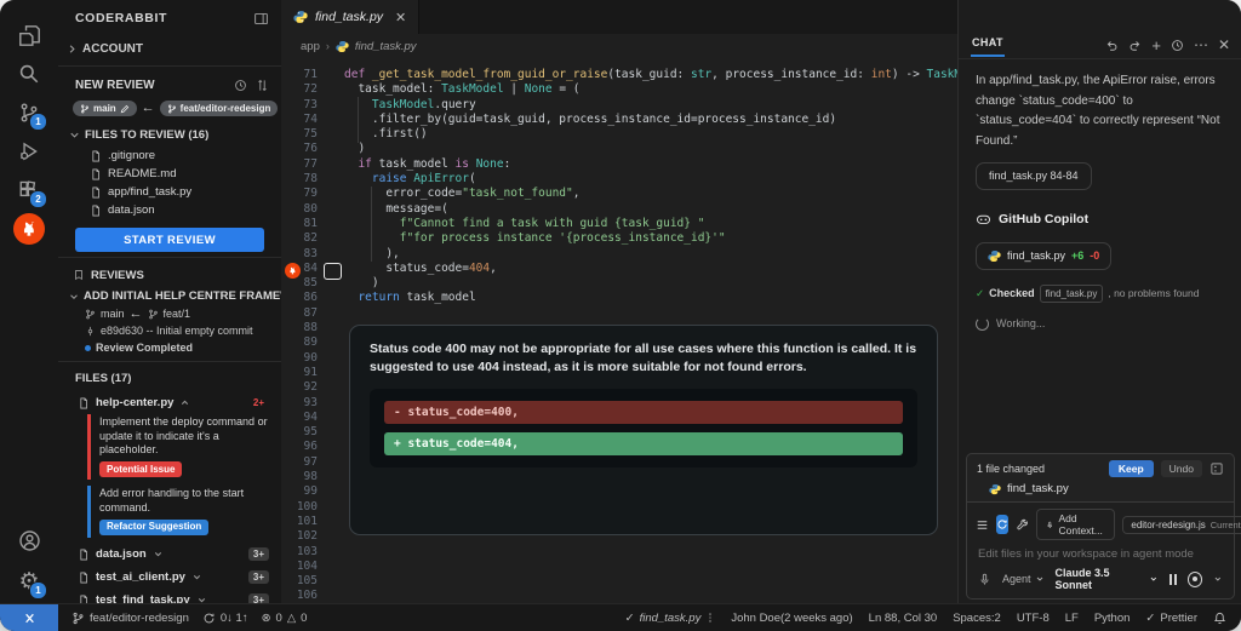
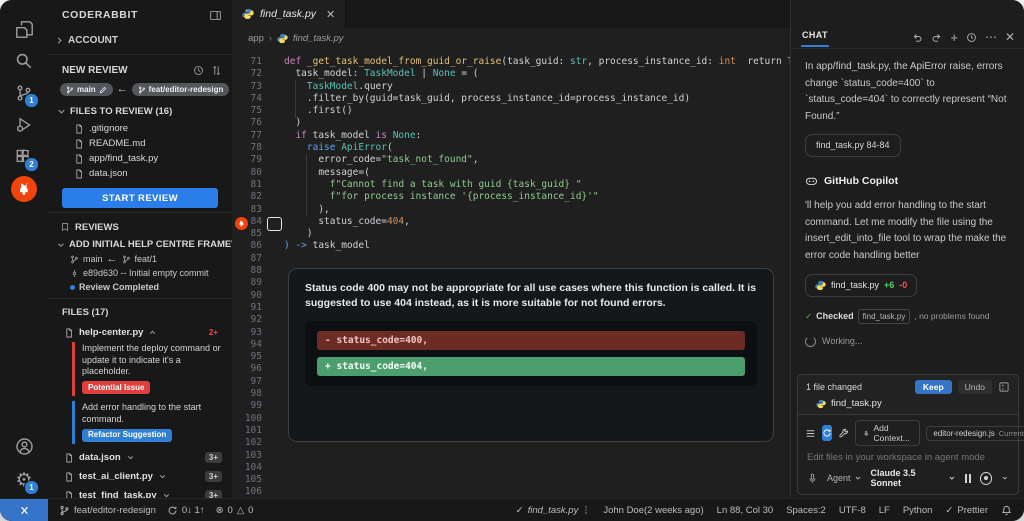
  1
  2
  ⚙
  1
  CODERABBIT
  ACCOUNT
  NEW REVIEW
  main
  ←
  feat/editor-redesign
  FILES TO REVIEW (16)
  .gitignore
  README.md
  app/find_task.py
  data.json
  START REVIEW
  REVIEWS
  ADD INITIAL HELP CENTRE FRAME
  main
  ←
  feat/1
  e89d630 -- Initial empty commit
  Review Completed
  FILES (17)
  help-center.py
  2+
  Implement the deploy command or update it to indicate it's a placeholder.
  Potential Issue
  Add error handling to the start command.
  Refactor Suggestion
  data.json
  3+
  test_ai_client.py
  3+
  test_find_task.py
  3+
  find_task.py
  ✕
  app
  ›
  find_task.py
  71
  72
  73
  74
  75
  76
  77
  78
  79
  80
  81
  82
  83
  84
  85
  86
  87
  88
  89
  90
  91
  92
  93
  94
  95
  96
  97
  98
  99
  100
  101
  102
  103
  104
  105
  106
- def _get_task_model_from_guid_or_raise(task_guid: str, process_instance_id: int) -> Task
+ def _get_task_model_from_guid_or_raise(task_guid: str, process_instance_id: int return
  task_model: TaskModel | None = (
  TaskModel.query
  .filter_by(guid=task_guid, process_instance_id=process_instance_id)
  .first()
  )
  if task_model is None:
  raise ApiError(
  error_code="task_not_found",
  message=(
  f"Cannot find a task with guid {task_guid} "
  f"for process instance '{process_instance_id}'"
  ),
  status_code=404,
  )
- return task_model
+ ) -> task_model
  Status code 400 may not be appropriate for all use cases where this function is called. It is suggested to use 404 instead, as it is more suitable for not found errors.
  - status_code=400,
  + status_code=404,
  CHAT
  +
  ⋯
  ✕
  In app/find_task.py, the ApiError raise, errors change `status_code=400` to `status_code=404` to correctly represent “Not Found.”
  find_task.py 84-84
  GitHub Copilot
+ 'll help you add error handling to the start command. Let me modify the file using the insert_edit_into_file tool to wrap the make the error code handling better
  find_task.py
  +6
  -0
  ✓
  Checked
  find_task.py
  , no problems found
  Working...
  1 file changed
  Keep
  Undo
  find_task.py
  Add Context...
  editor-redesign.js
  Edit files in your workspace in agent mode
  Agent
  Claude 3.5 Sonnet
  feat/editor-redesign
  0↓ 1↑
  ⊗
  0
  △
  0
  ✓
  find_task.py
  John Doe(2 weeks ago)
  Ln 88, Col 30
  Spaces:2
  UTF-8
  LF
  Python
  ✓
  Prettier
